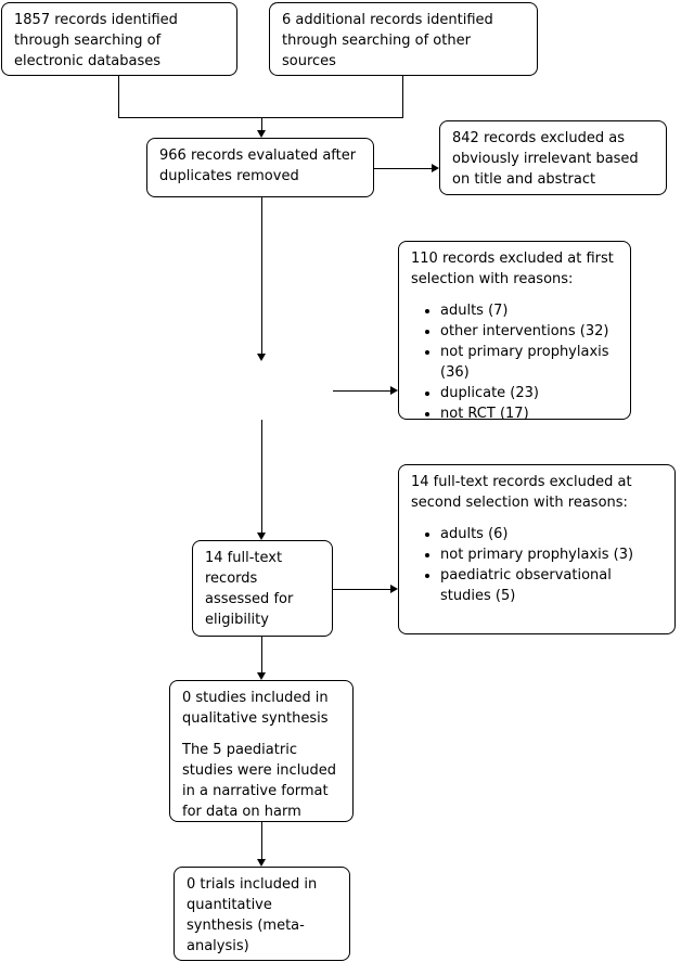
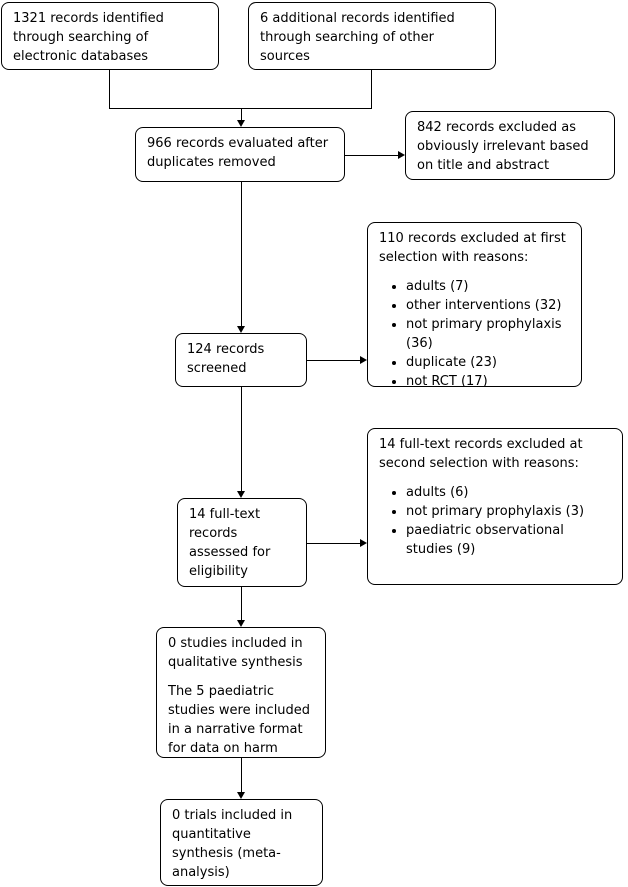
- 1857 records identified through searching of electronic databases
+ 1321 records identified through searching of electronic databases
  6 additional records identified through searching of other sources
  966 records evaluated after duplicates removed
  842 records excluded as obviously irrelevant based on title and abstract
+ 124 records screened
  110 records excluded at first selection with reasons:
  adults (7)
  other interventions (32)
  not primary prophylaxis (36)
  duplicate (23)
  not RCT (17)
  14 full-text records assessed for eligibility
  14 full-text records excluded at second selection with reasons:
  adults (6)
  not primary prophylaxis (3)
- paediatric observational studies (5)
+ paediatric observational studies (9)
  0 studies included in qualitative synthesis
  The 5 paediatric studies were included in a narrative format for data on harm
  0 trials included in quantitative synthesis (meta-analysis)
